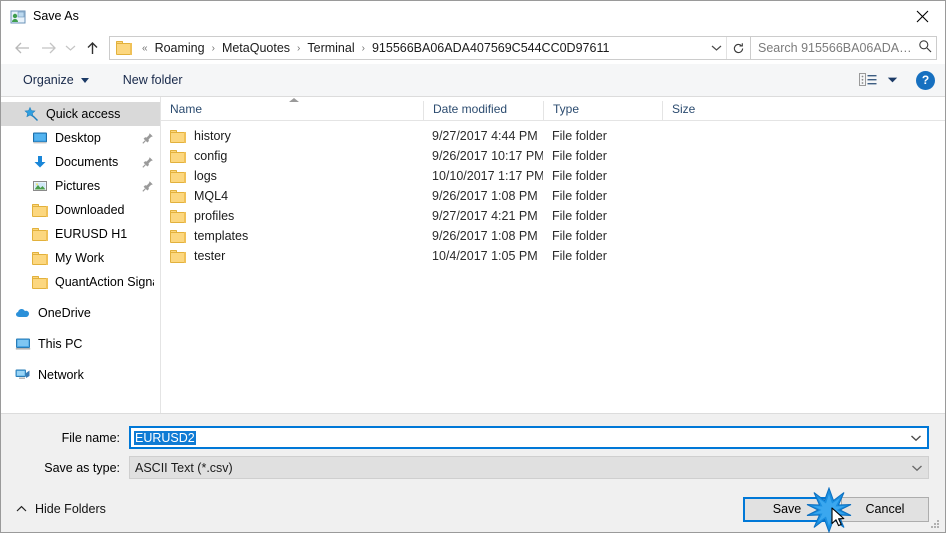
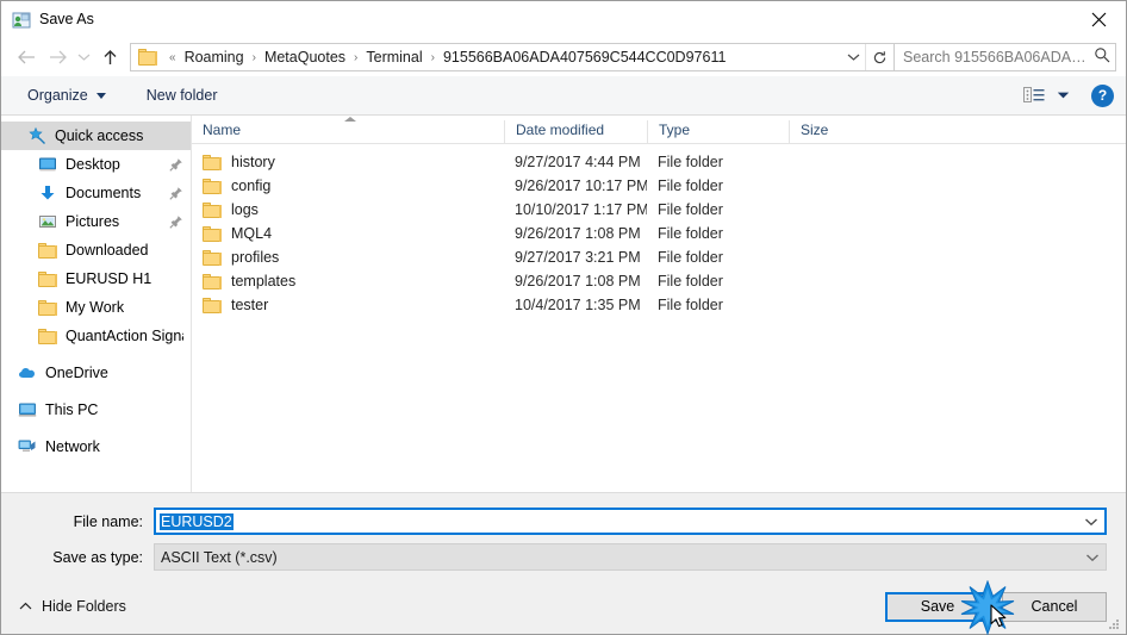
  Save As
  «
  Roaming
  ›
  MetaQuotes
  ›
  Terminal
  ›
  915566BA06ADA407569C544CC0D97611
  Search 915566BA06ADA407
  Organize
  New folder
  ?
  Quick access
  Desktop
  Documents
  Pictures
  Downloaded
  EURUSD H1
  My Work
  QuantAction Sign
  OneDrive
  This PC
  Network
  Name
  Date modified
  Type
  Size
  history
  9/27/2017 4:44 PM
  File folder
  config
  9/26/2017 10:17 PM
  File folder
  logs
  10/10/2017 1:17 PM
  File folder
  MQL4
  9/26/2017 1:08 PM
  File folder
  profiles
- 9/27/2017 4:21 PM
+ 9/27/2017 3:21 PM
  File folder
  templates
  9/26/2017 1:08 PM
  File folder
  tester
- 10/4/2017 1:05 PM
+ 10/4/2017 1:35 PM
  File folder
  File name:
  EURUSD2
  Save as type:
  ASCII Text (*.csv)
  Hide Folders
  Save
  Cancel
